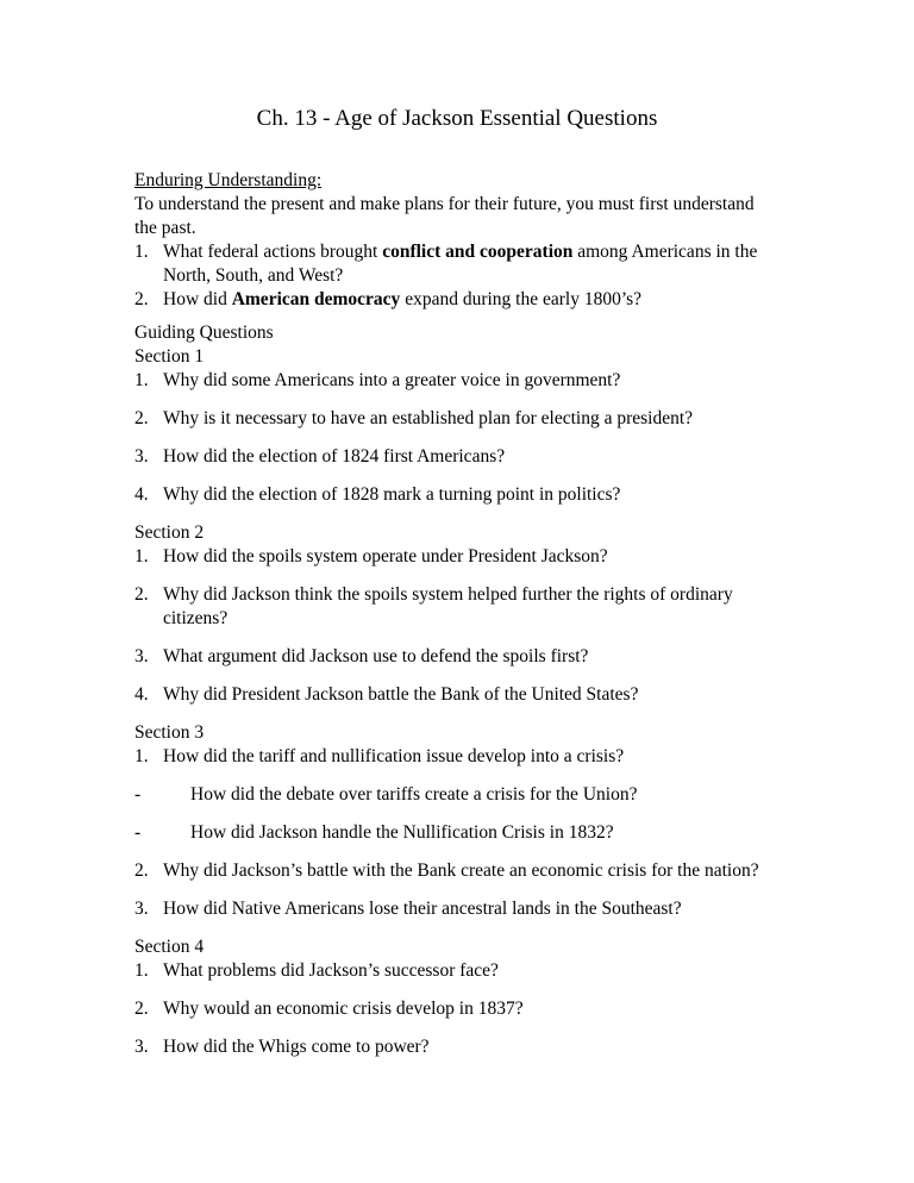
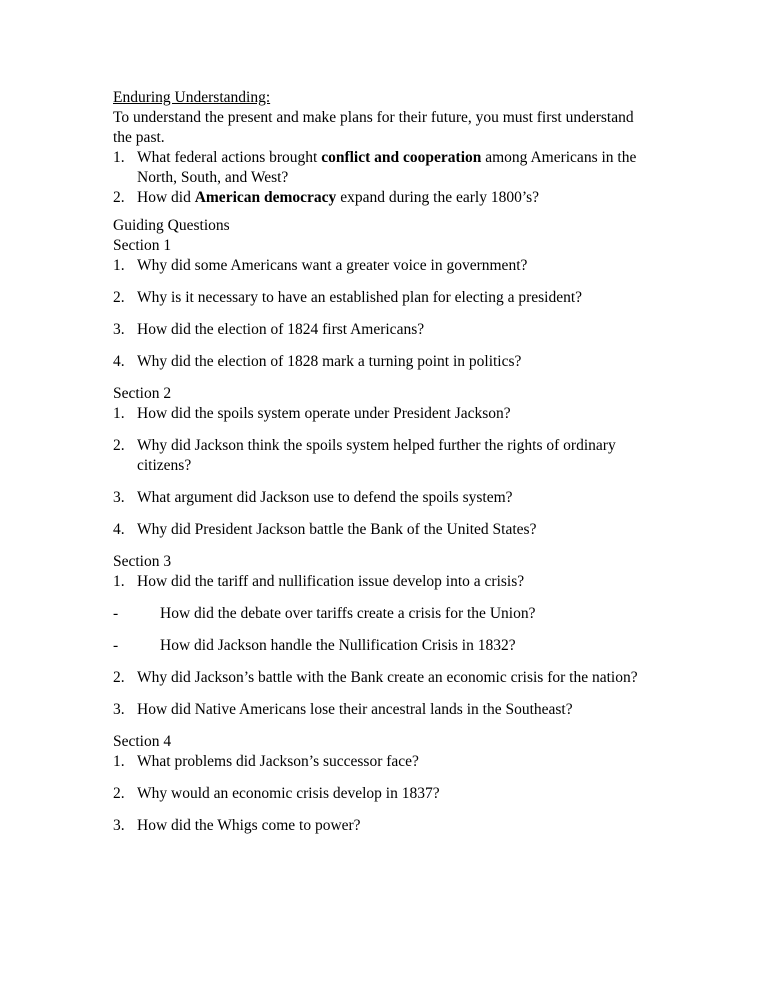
- Ch. 13 - Age of Jackson Essential Questions
  Enduring Understanding:
  To understand the present and make plans for their future, you must first understand the past.
  1.
  What federal actions brought conflict and cooperation among Americans in the North, South, and West?
  2.
  How did American democracy expand during the early 1800’s?
  Guiding Questions
  Section 1
  1.
- Why did some Americans into a greater voice in government?
+ Why did some Americans want a greater voice in government?
  2.
  Why is it necessary to have an established plan for electing a president?
  3.
  How did the election of 1824 first Americans?
  4.
  Why did the election of 1828 mark a turning point in politics?
  Section 2
  1.
  How did the spoils system operate under President Jackson?
  2.
  Why did Jackson think the spoils system helped further the rights of ordinary citizens?
  3.
- What argument did Jackson use to defend the spoils first?
+ What argument did Jackson use to defend the spoils system?
  4.
  Why did President Jackson battle the Bank of the United States?
  Section 3
  1.
  How did the tariff and nullification issue develop into a crisis?
  -
  How did the debate over tariffs create a crisis for the Union?
  -
  How did Jackson handle the Nullification Crisis in 1832?
  2.
  Why did Jackson’s battle with the Bank create an economic crisis for the nation?
  3.
  How did Native Americans lose their ancestral lands in the Southeast?
  Section 4
  1.
  What problems did Jackson’s successor face?
  2.
  Why would an economic crisis develop in 1837?
  3.
  How did the Whigs come to power?
